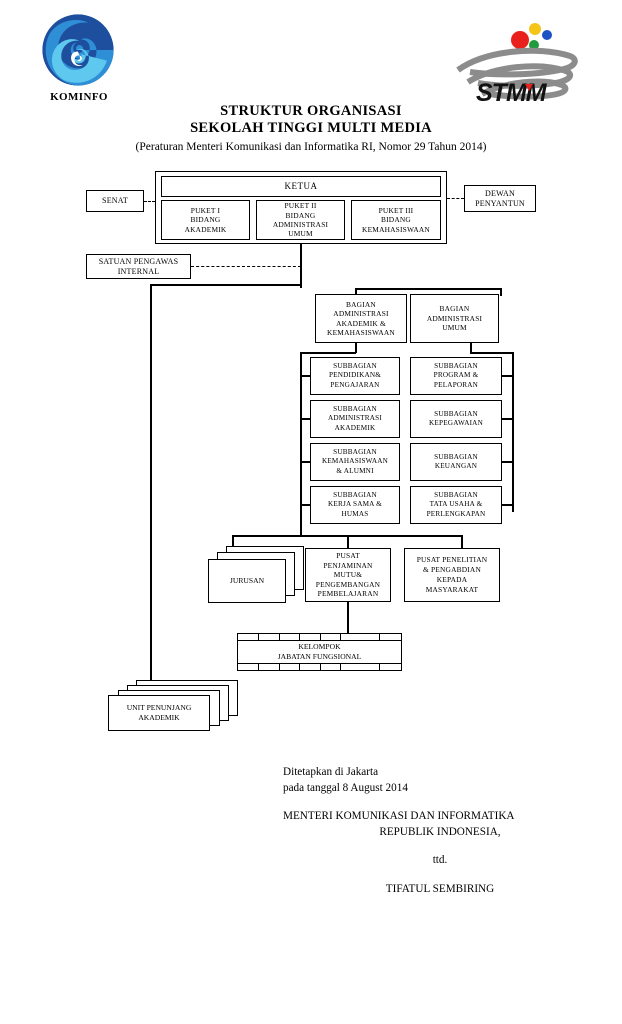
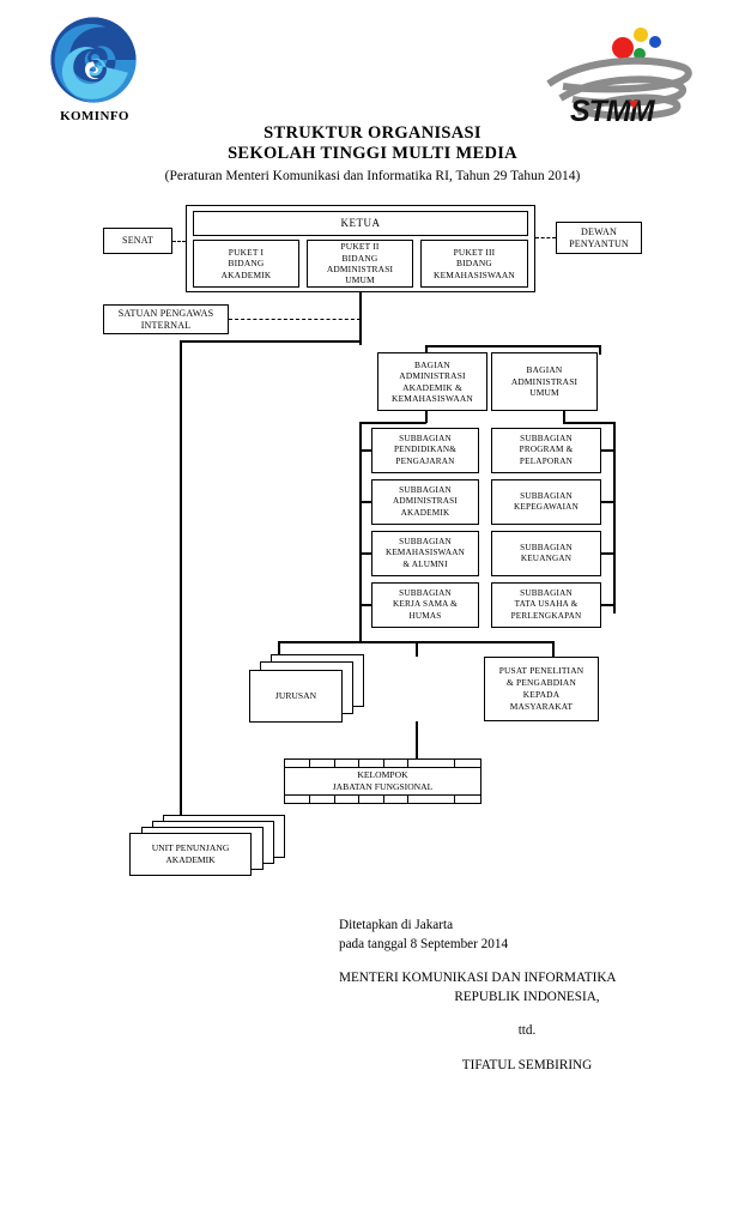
  KOMINFO
  STMM
  STRUKTUR ORGANISASI
  SEKOLAH TINGGI MULTI MEDIA
- (Peraturan Menteri Komunikasi dan Informatika RI, Nomor 29 Tahun 2014)
+ (Peraturan Menteri Komunikasi dan Informatika RI, Tahun 29 Tahun 2014)
  SENAT
  DEWAN
  PENYANTUN
  KETUA
  PUKET I
  BIDANG
  AKADEMIK
  PUKET II
  BIDANG
  ADMINISTRASI
  UMUM
  PUKET III
  BIDANG
  KEMAHASISWAAN
  SATUAN PENGAWAS
  INTERNAL
  BAGIAN
  ADMINISTRASI
  AKADEMIK &
  KEMAHASISWAAN
  BAGIAN
  ADMINISTRASI
  UMUM
  SUBBAGIAN
  PENDIDIKAN&
  PENGAJARAN
  SUBBAGIAN
  ADMINISTRASI
  AKADEMIK
  SUBBAGIAN
  KEMAHASISWAAN
  & ALUMNI
  SUBBAGIAN
  KERJA SAMA &
  HUMAS
  SUBBAGIAN
  PROGRAM &
  PELAPORAN
  SUBBAGIAN
  KEPEGAWAIAN
  SUBBAGIAN
  KEUANGAN
  SUBBAGIAN
  TATA USAHA &
  PERLENGKAPAN
  JURUSAN
- PUSAT
- PENJAMINAN
- MUTU&
- PENGEMBANGAN
- PEMBELAJARAN
  PUSAT PENELITIAN
  & PENGABDIAN
  KEPADA
  MASYARAKAT
  KELOMPOK
  JABATAN FUNGSIONAL
  UNIT PENUNJANG
  AKADEMIK
  Ditetapkan di Jakarta
- pada tanggal 8 August 2014
+ pada tanggal 8 September 2014
  MENTERI KOMUNIKASI DAN INFORMATIKA
  REPUBLIK INDONESIA,
  ttd.
  TIFATUL SEMBIRING
